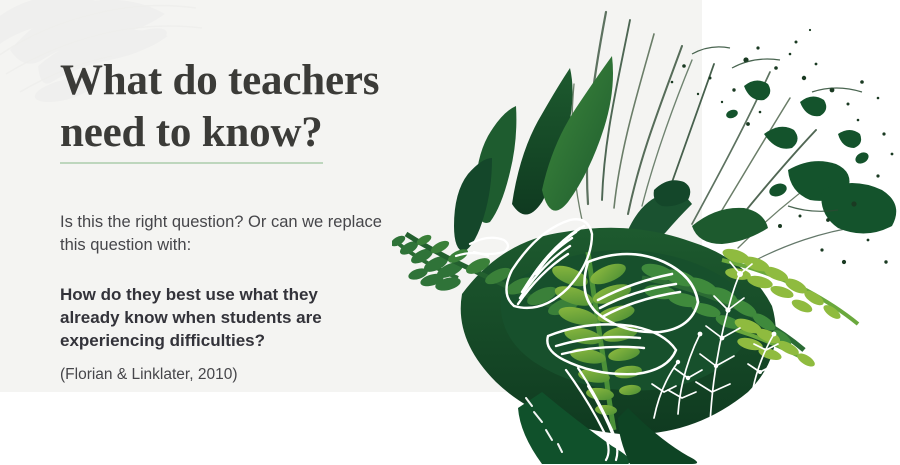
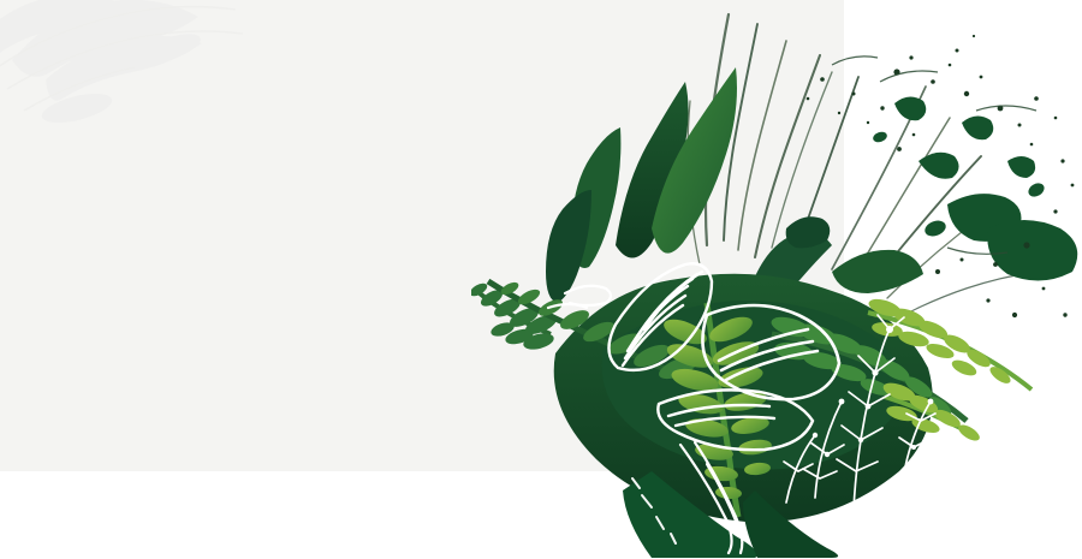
- What do teachers
- need to know?
- Is this the right question? Or can we replace this question with:
- How do they best use what they already know when students are experiencing difficulties?
- (Florian & Linklater, 2010)
